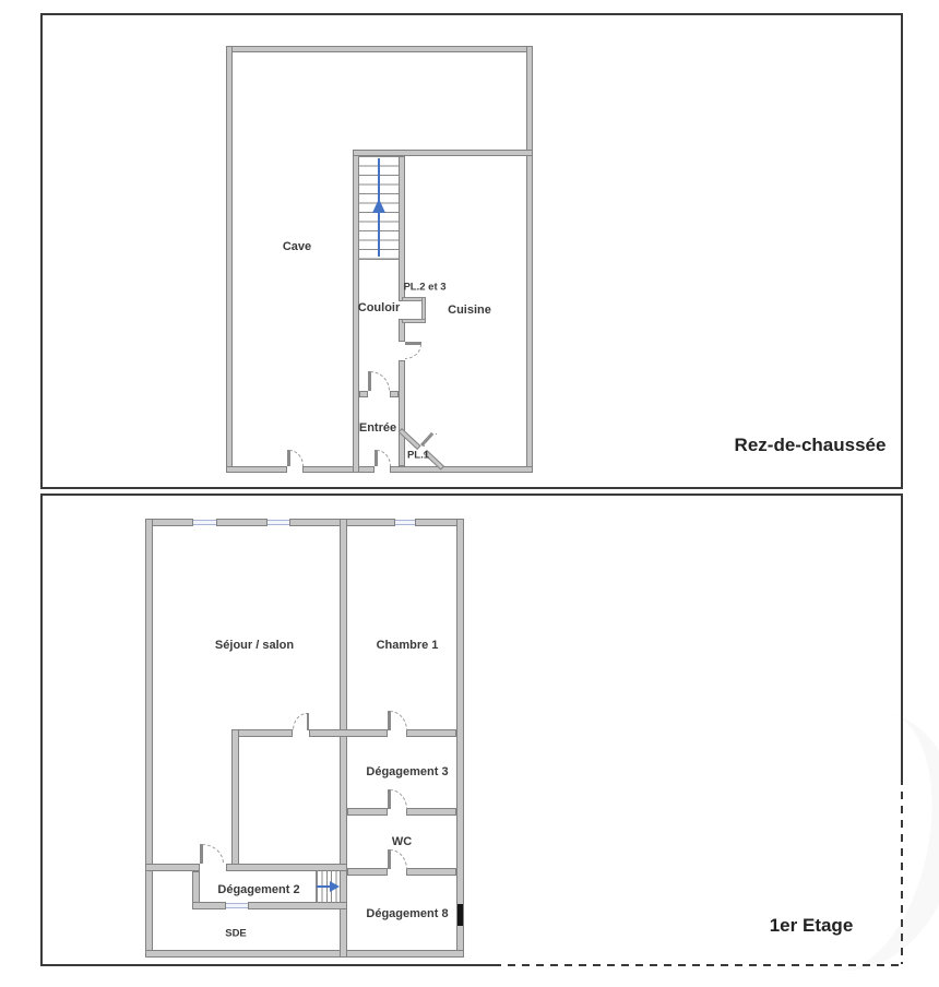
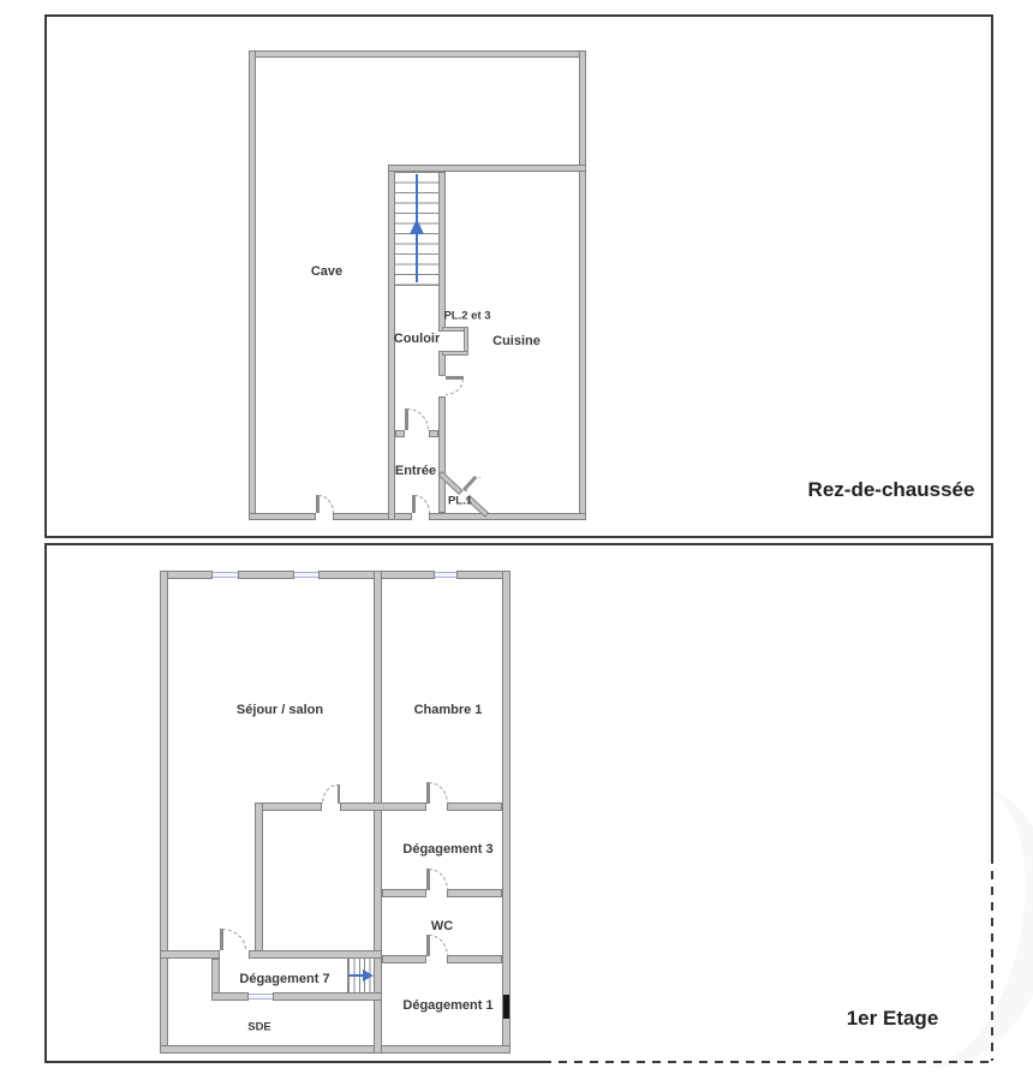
  Cave
  Couloir
  PL.2 et 3
  Cuisine
  Entrée
  PL.1
  Rez-de-chaussée
  Séjour / salon
  Chambre 1
  Dégagement 3
  WC
- Dégagement 2
+ Dégagement 7
  SDE
- Dégagement 8
+ Dégagement 1
  1er Etage
